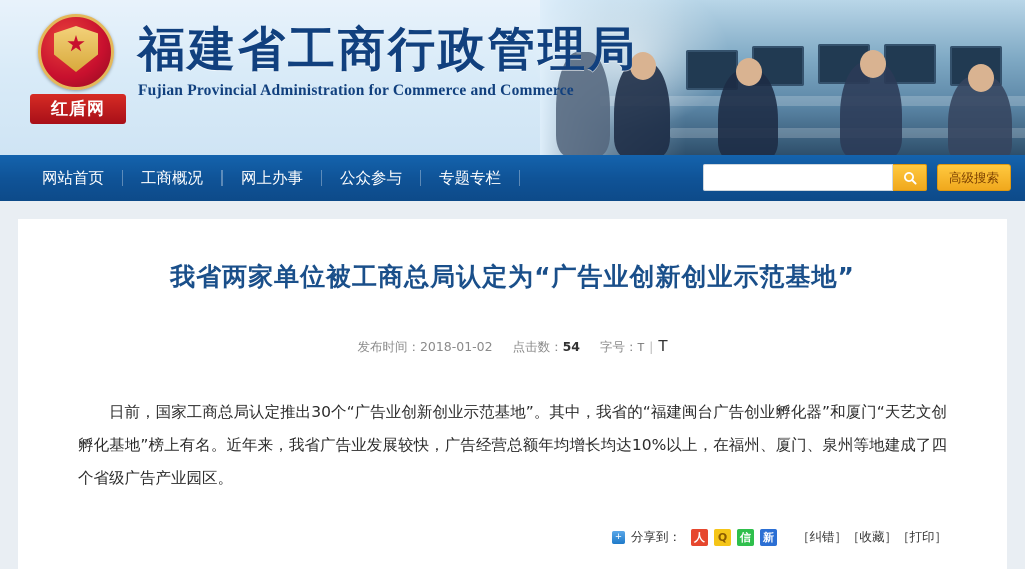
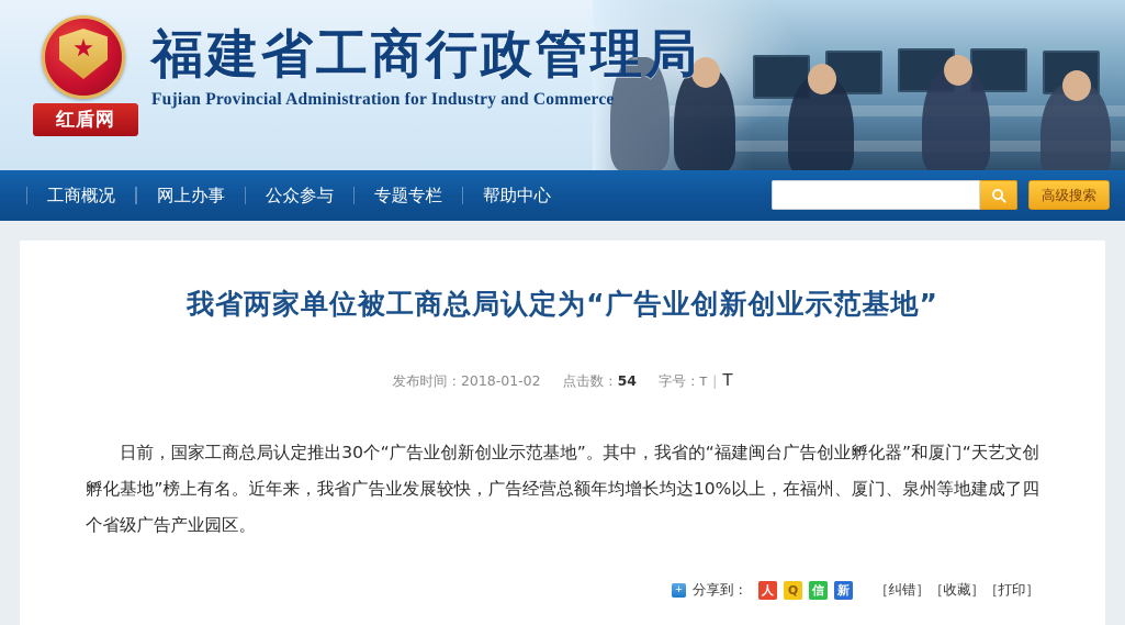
  红盾网
  福建省工商行政管理局
- Fujian Provincial Administration for Commerce and Commerce
+ Fujian Provincial Administration for Industry and Commerce
- 网站首页
  工商概况
  网上办事
  公众参与
  专题专栏
+ 帮助中心
  高级搜索
  我省两家单位被工商总局认定为“广告业创新创业示范基地”
  发布时间：2018-01-02 点击数：54 字号：T | T
  日前，国家工商总局认定推出30个“广告业创新创业示范基地”。其中，我省的“福建闽台广告创业孵化器”和厦门“天艺文创孵化基地”榜上有名。近年来，我省广告业发展较快，广告经营总额年均增长均达10%以上，在福州、厦门、泉州等地建成了四个省级广告产业园区。
  +
  分享到：
  人
  Q
  信
  新
  ［纠错］［收藏］［打印］
